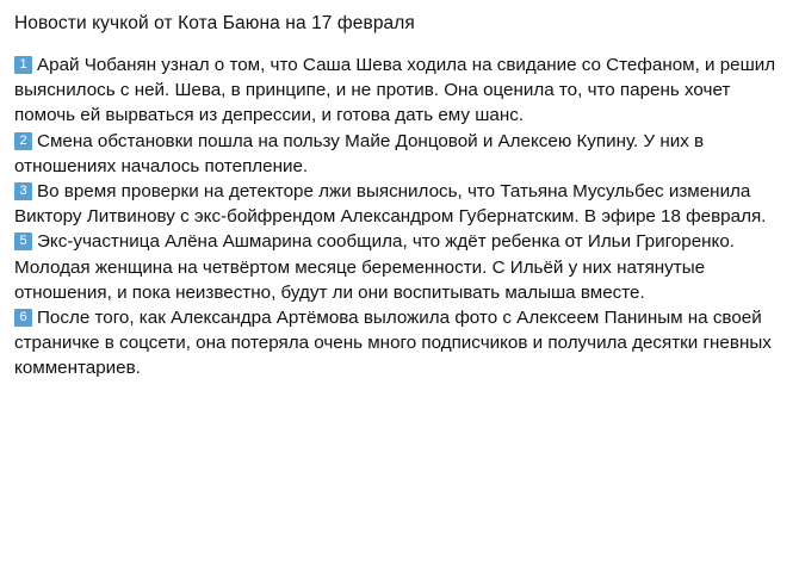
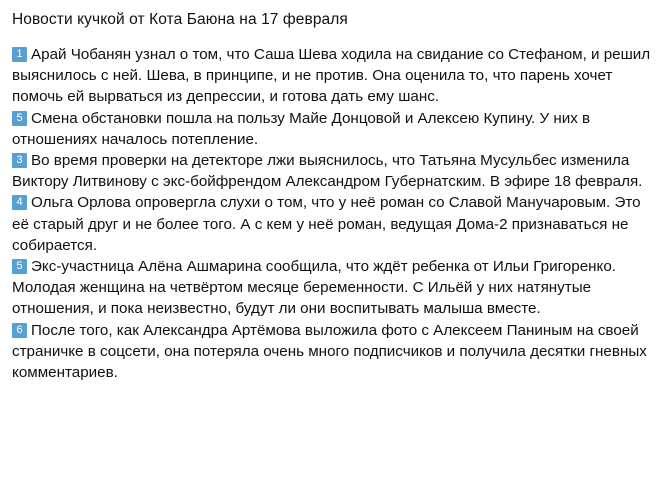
  Новости кучкой от Кота Баюна на 17 февраля
  1 Арай Чобанян узнал о том, что Саша Шева ходила на свидание со Стефаном, и решил выяснилось с ней. Шева, в принципе, и не против. Она оценила то, что парень хочет помочь ей вырваться из депрессии, и готова дать ему шанс.
- 2 Смена обстановки пошла на пользу Майе Донцовой и Алексею Купину. У них в отношениях началось потепление.
+ 5 Смена обстановки пошла на пользу Майе Донцовой и Алексею Купину. У них в отношениях началось потепление.
  3 Во время проверки на детекторе лжи выяснилось, что Татьяна Мусульбес изменила Виктору Литвинову с экс-бойфрендом Александром Губернатским. В эфире 18 февраля.
+ 4 Ольга Орлова опровергла слухи о том, что у неё роман со Славой Манучаровым. Это её старый друг и не более того. А с кем у неё роман, ведущая Дома-2 признаваться не собирается.
  5 Экс-участница Алёна Ашмарина сообщила, что ждёт ребенка от Ильи Григоренко. Молодая женщина на четвёртом месяце беременности. С Ильёй у них натянутые отношения, и пока неизвестно, будут ли они воспитывать малыша вместе.
  6 После того, как Александра Артёмова выложила фото с Алексеем Паниным на своей страничке в соцсети, она потеряла очень много подписчиков и получила десятки гневных комментариев.
